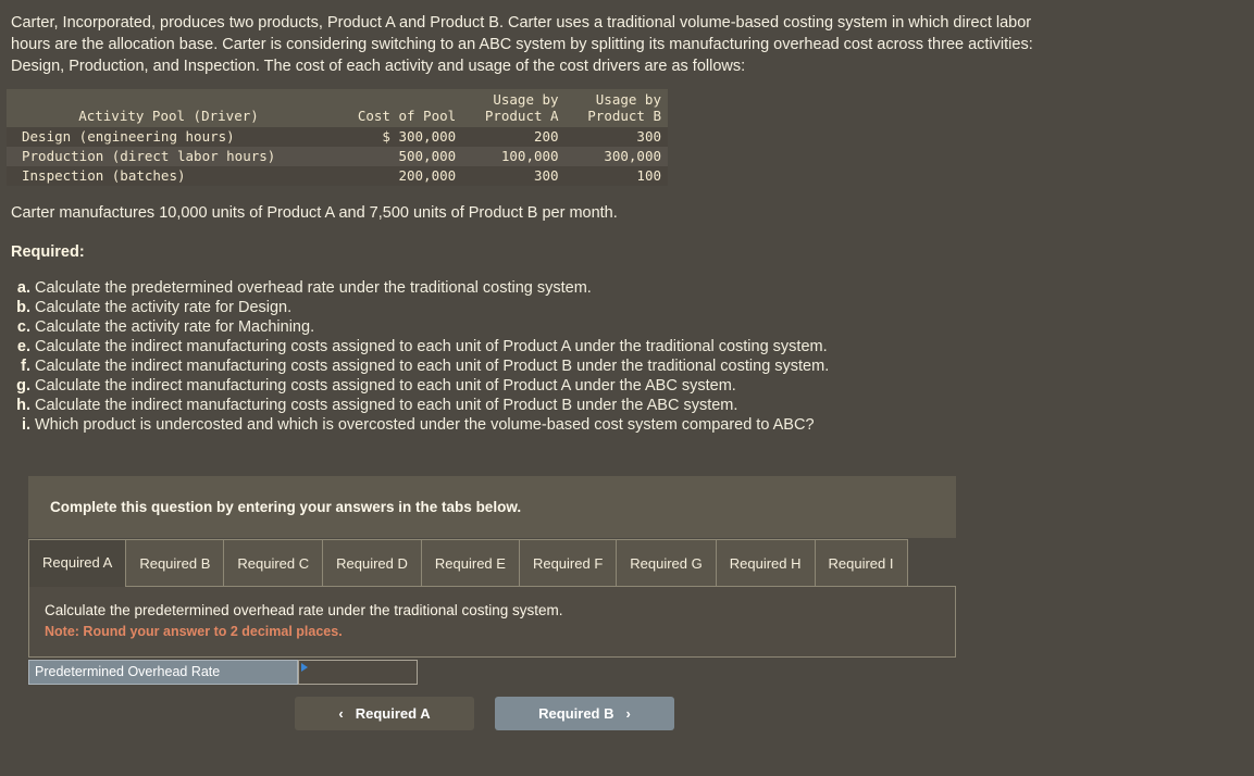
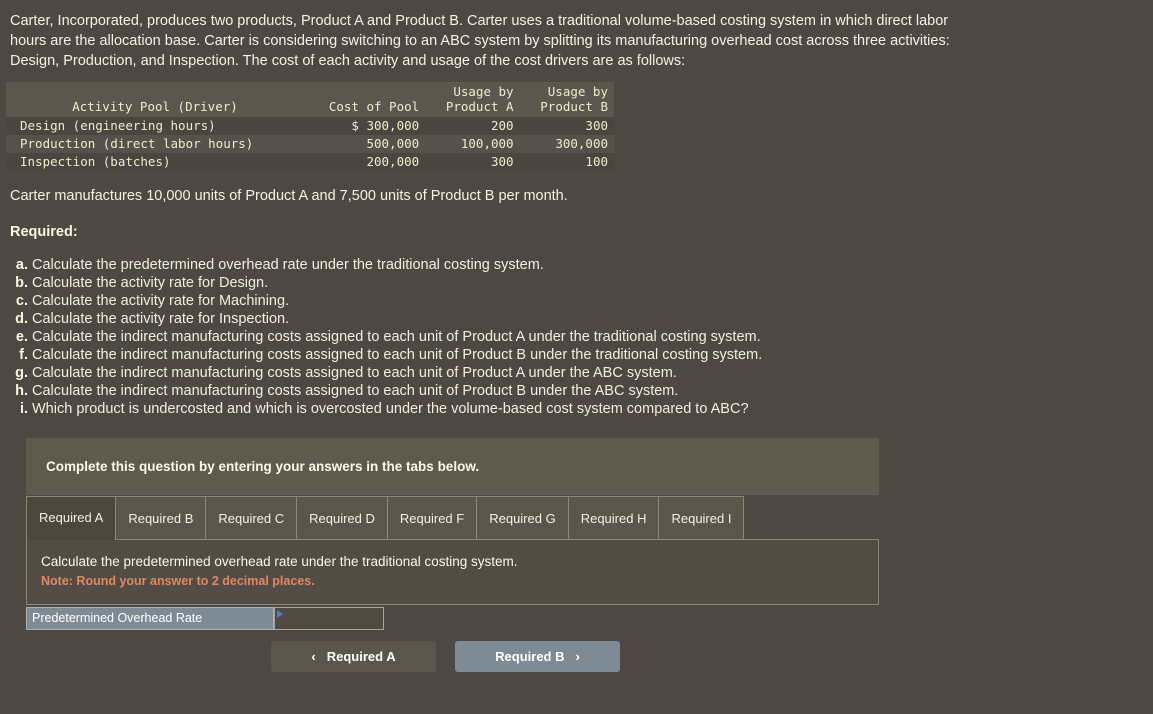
  Carter, Incorporated, produces two products, Product A and Product B. Carter uses a traditional volume-based costing system in which direct labor hours are the allocation base. Carter is considering switching to an ABC system by splitting its manufacturing overhead cost across three activities: Design, Production, and Inspection. The cost of each activity and usage of the cost drivers are as follows:
  Activity Pool (Driver)	Cost of Pool	Usage by Product A	Usage by Product B
  Design (engineering hours)	$ 300,000	200	300
  Production (direct labor hours)	500,000	100,000	300,000
  Inspection (batches)	200,000	300	100
  Carter manufactures 10,000 units of Product A and 7,500 units of Product B per month.
  Required:
  a. Calculate the predetermined overhead rate under the traditional costing system.
  b. Calculate the activity rate for Design.
  c. Calculate the activity rate for Machining.
+ d. Calculate the activity rate for Inspection.
  e. Calculate the indirect manufacturing costs assigned to each unit of Product A under the traditional costing system.
  f. Calculate the indirect manufacturing costs assigned to each unit of Product B under the traditional costing system.
  g. Calculate the indirect manufacturing costs assigned to each unit of Product A under the ABC system.
  h. Calculate the indirect manufacturing costs assigned to each unit of Product B under the ABC system.
  i. Which product is undercosted and which is overcosted under the volume-based cost system compared to ABC?
  Complete this question by entering your answers in the tabs below.
  Required A
  Required B
  Required C
  Required D
- Required E
  Required F
  Required G
  Required H
  Required I
  Calculate the predetermined overhead rate under the traditional costing system.
  Note: Round your answer to 2 decimal places.
  Predetermined Overhead Rate
  ‹
  Required A
  Required B
  ›
